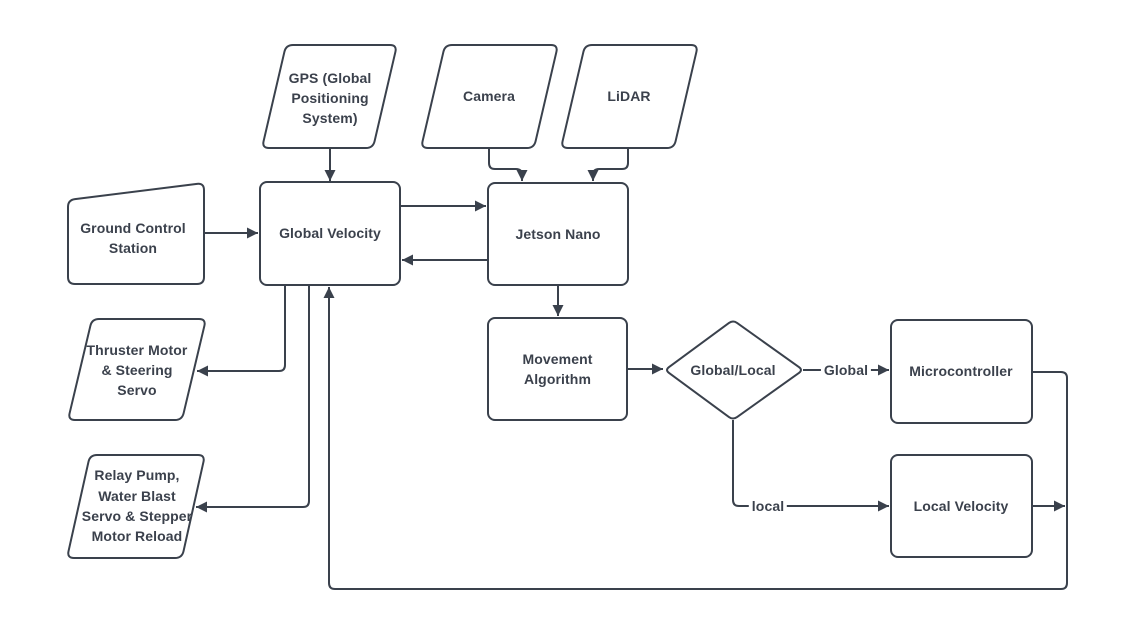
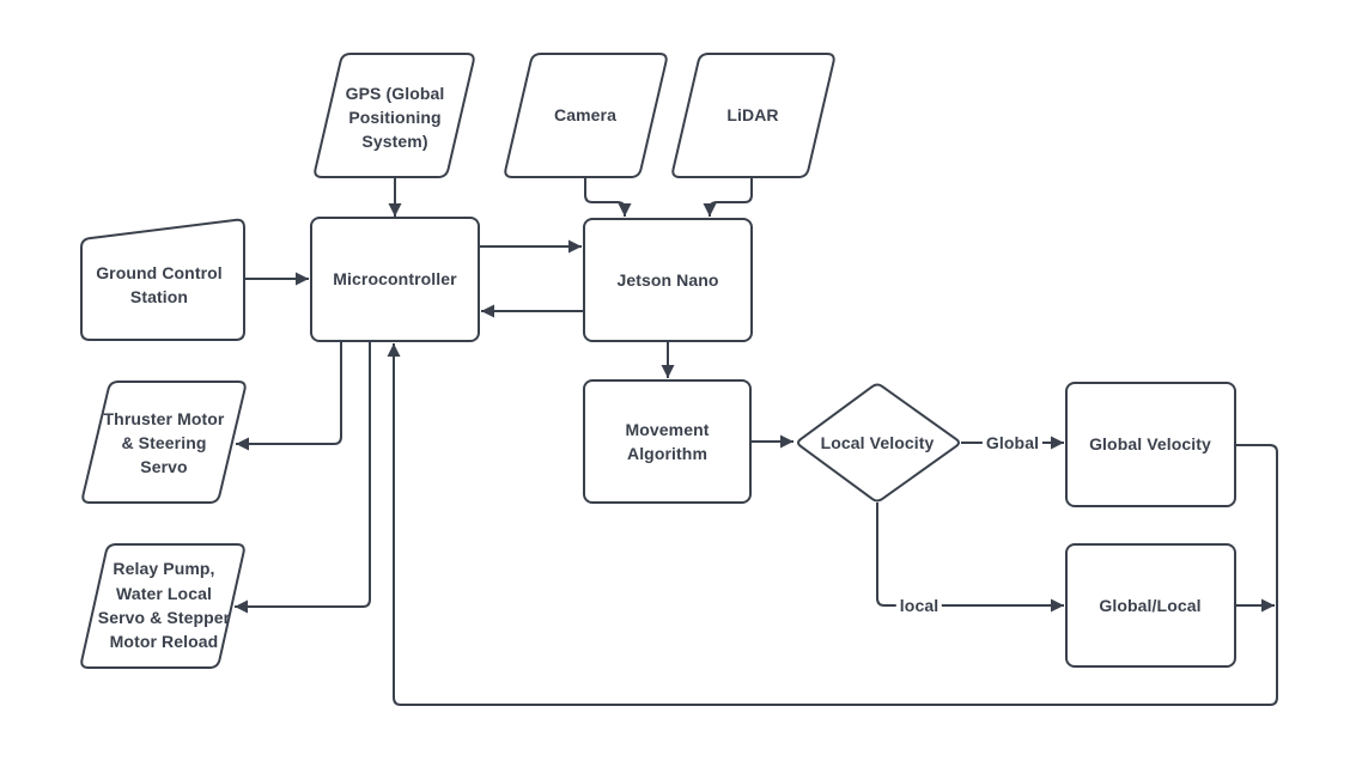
  GPS (Global Positioning System)
  Camera
  LiDAR
  Ground Control Station
- Global Velocity
+ Microcontroller
  Jetson Nano
  Movement Algorithm
- Global/Local
+ Local Velocity
- Microcontroller
+ Global Velocity
- Local Velocity
+ Global/Local
  Thruster Motor & Steering Servo
- Relay Pump, Water Blast Servo & Stepper Motor Reload
+ Relay Pump, Water Local Servo & Stepper Motor Reload
  Global
  local
